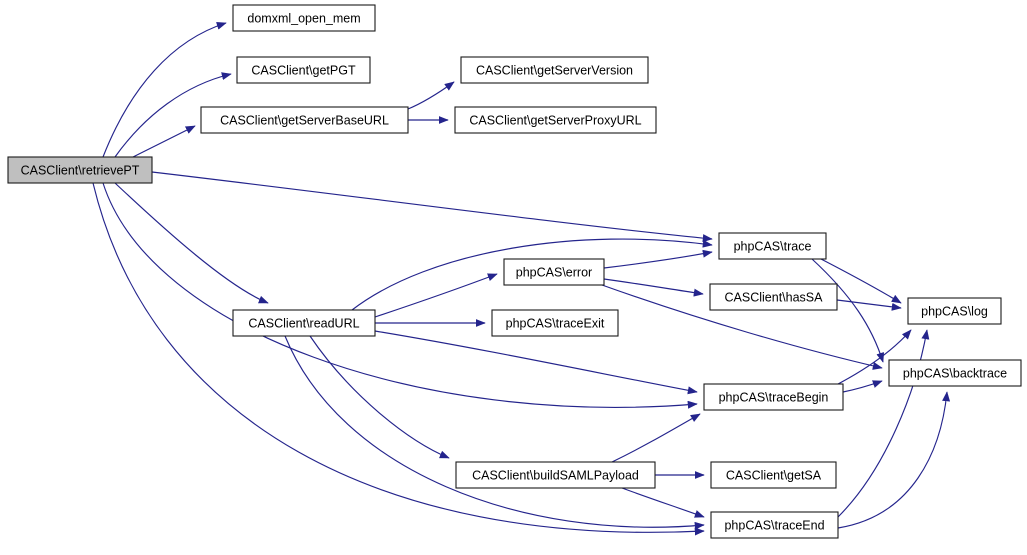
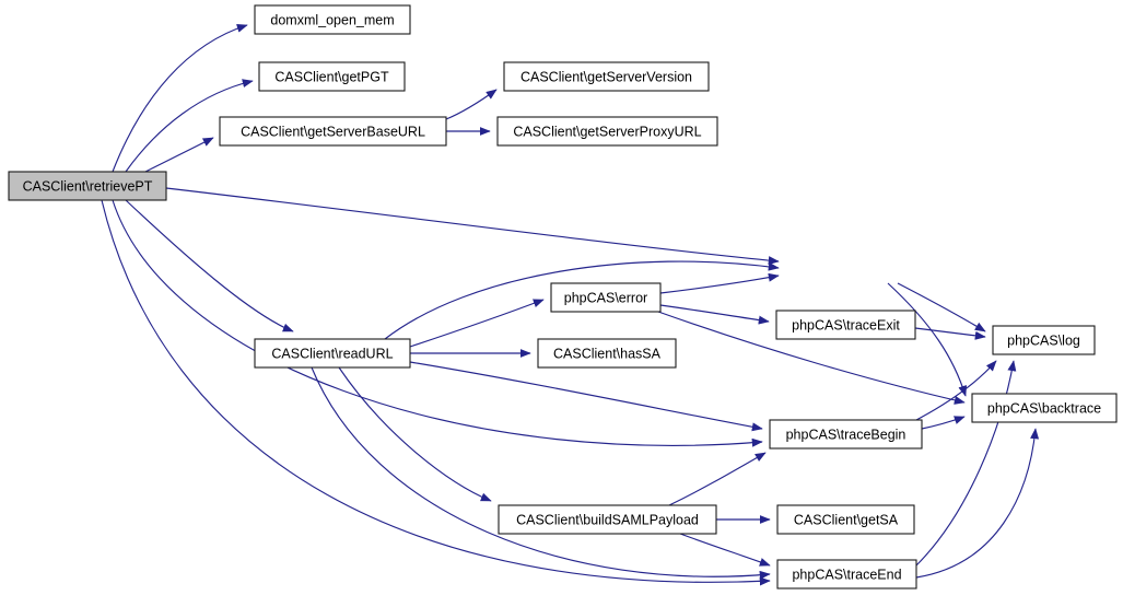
  CASClient\retrievePT
  domxml_open_mem
  CASClient\getPGT
  CASClient\getServerBaseURL
  CASClient\getServerVersion
  CASClient\getServerProxyURL
- phpCAS\trace
  phpCAS\error
- CASClient\hasSA
+ phpCAS\traceExit
  phpCAS\log
  CASClient\readURL
- phpCAS\traceExit
+ CASClient\hasSA
  phpCAS\backtrace
  phpCAS\traceBegin
  CASClient\buildSAMLPayload
  CASClient\getSA
  phpCAS\traceEnd
